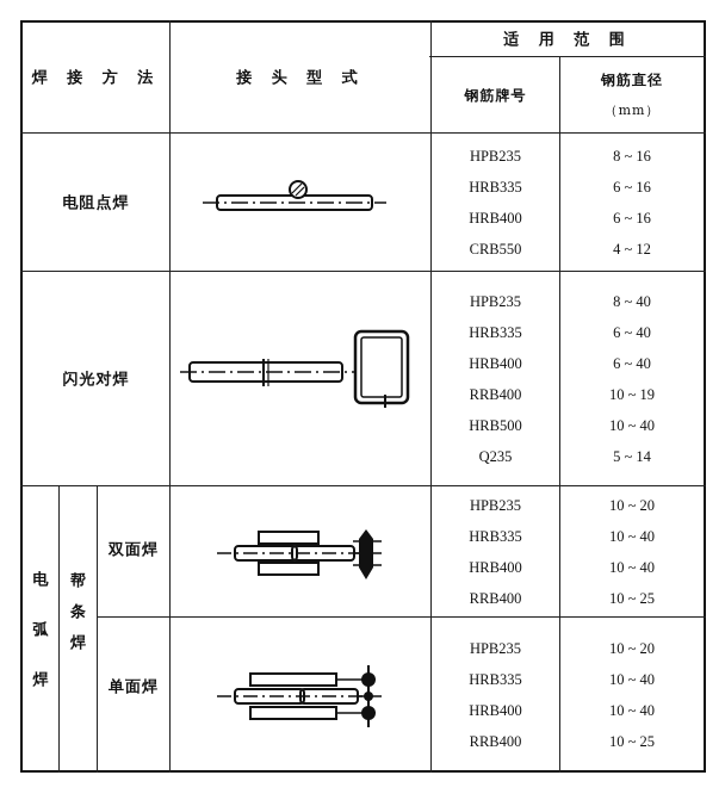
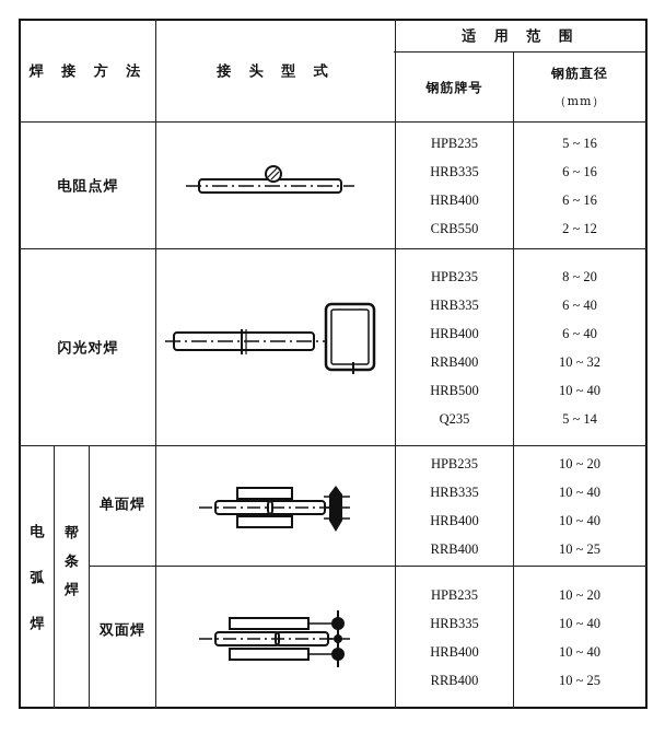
  焊 接 方 法
  接 头 型 式
  适 用 范 围
  钢筋牌号
  钢筋直径
  （mm）
  电阻点焊
  HPB235
  HRB335
  HRB400
  CRB550
- 8 ~ 16
+ 5 ~ 16
  6 ~ 16
  6 ~ 16
- 4 ~ 12
+ 2 ~ 12
  闪光对焊
  HPB235
  HRB335
  HRB400
  RRB400
  HRB500
  Q235
- 8 ~ 40
+ 8 ~ 20
  6 ~ 40
  6 ~ 40
- 10 ~ 19
+ 10 ~ 32
  10 ~ 40
  5 ~ 14
  电
  弧
  焊
  帮
  条
  焊
- 双面焊
+ 单面焊
  HPB235
  HRB335
  HRB400
  RRB400
  10 ~ 20
  10 ~ 40
  10 ~ 40
  10 ~ 25
- 单面焊
+ 双面焊
  HPB235
  HRB335
  HRB400
  RRB400
  10 ~ 20
  10 ~ 40
  10 ~ 40
  10 ~ 25
